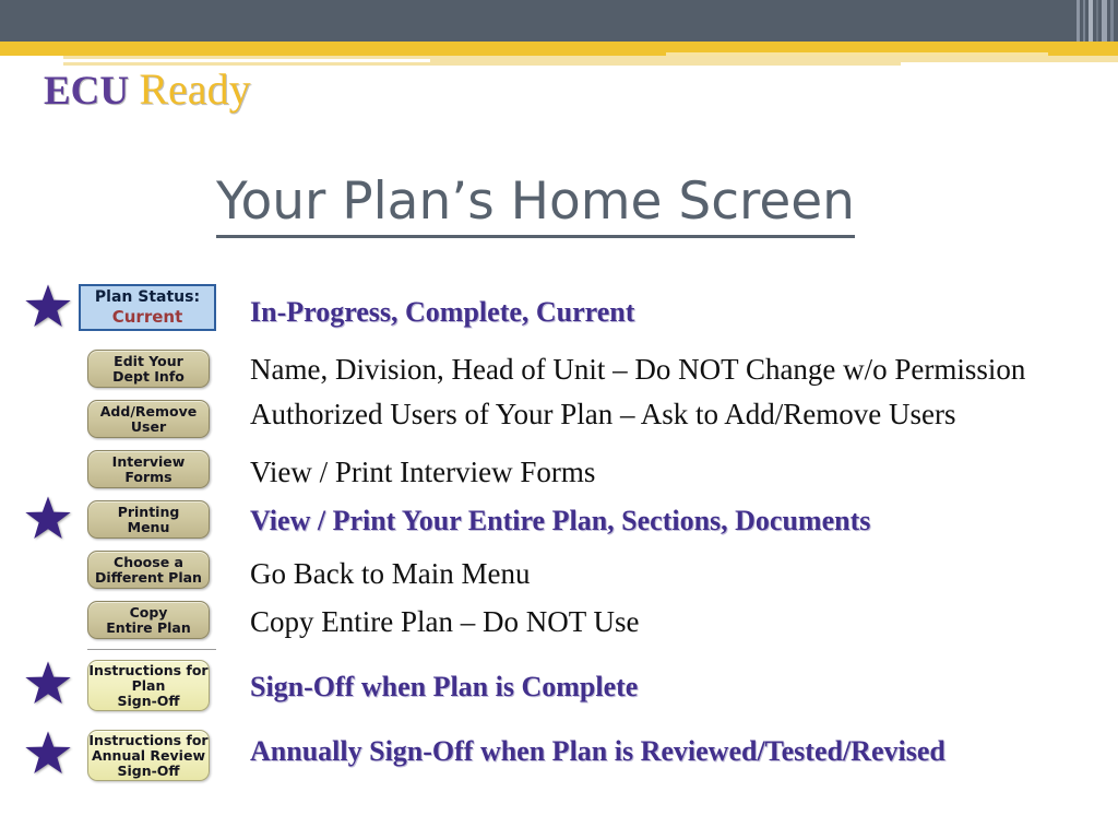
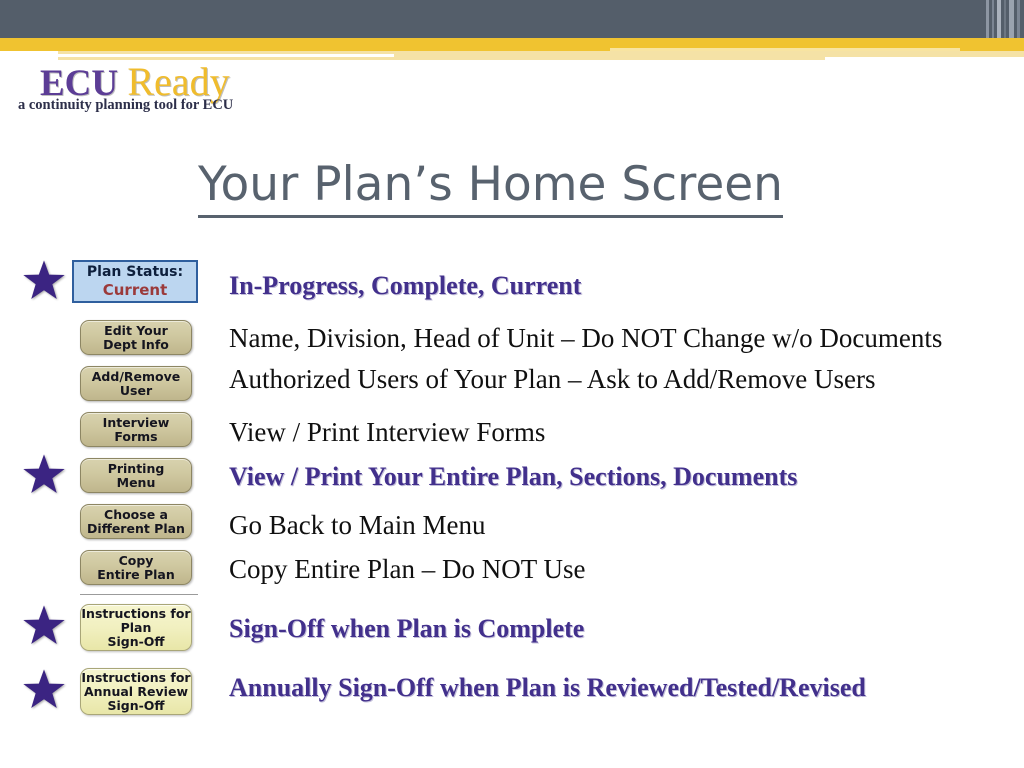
  ECU Ready
+ a continuity planning tool for ECU
  Your Plan’s Home Screen
  Plan Status:
  Current
  Edit Your
  Dept Info
  Add/Remove
  User
  Interview
  Forms
  Printing
  Menu
  Choose a
  Different Plan
  Copy
  Entire Plan
  Instructions for
  Plan
  Sign-Off
  Instructions for
  Annual Review
  Sign-Off
  In-Progress, Complete, Current
- Name, Division, Head of Unit – Do NOT Change w/o Permission
+ Name, Division, Head of Unit – Do NOT Change w/o Documents
  Authorized Users of Your Plan – Ask to Add/Remove Users
  View / Print Interview Forms
  View / Print Your Entire Plan, Sections, Documents
  Go Back to Main Menu
  Copy Entire Plan – Do NOT Use
  Sign-Off when Plan is Complete
  Annually Sign-Off when Plan is Reviewed/Tested/Revised
